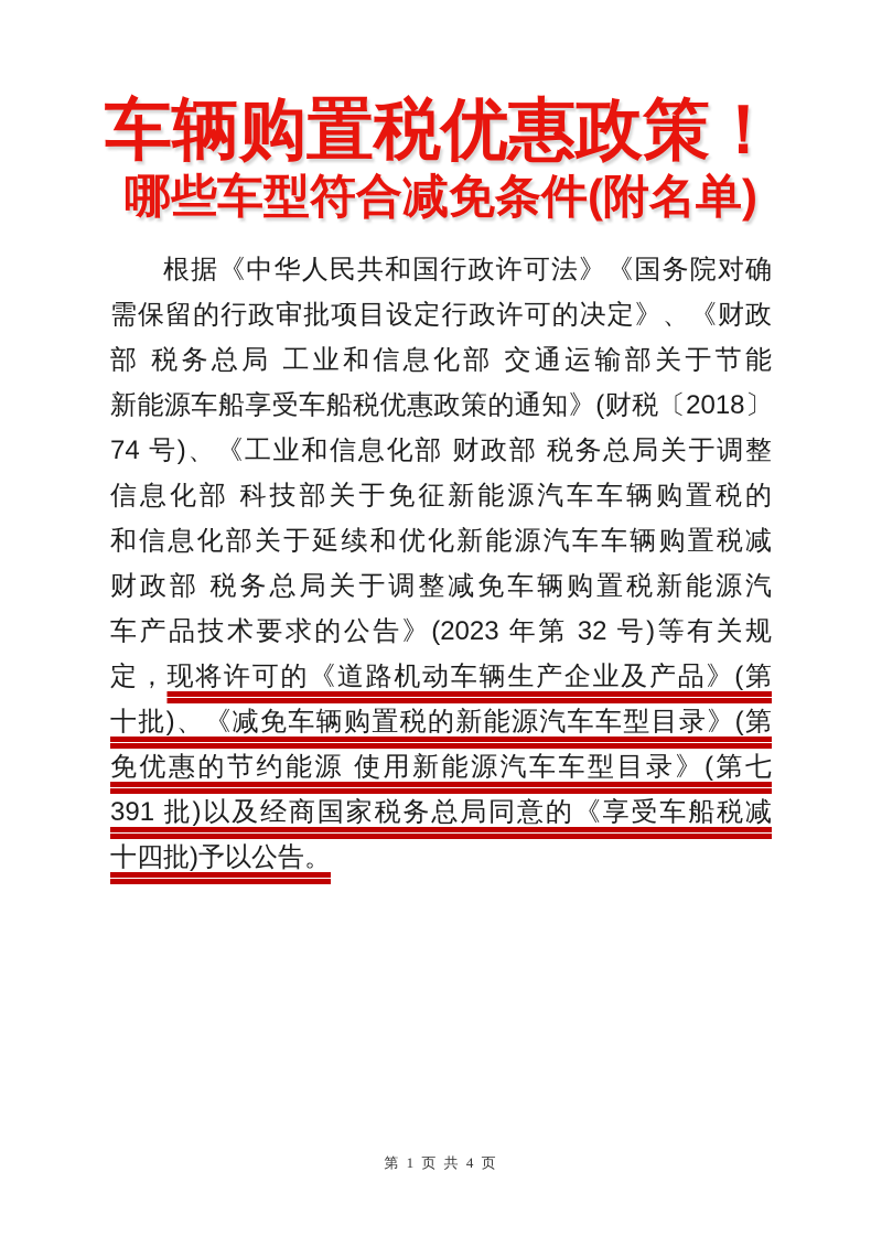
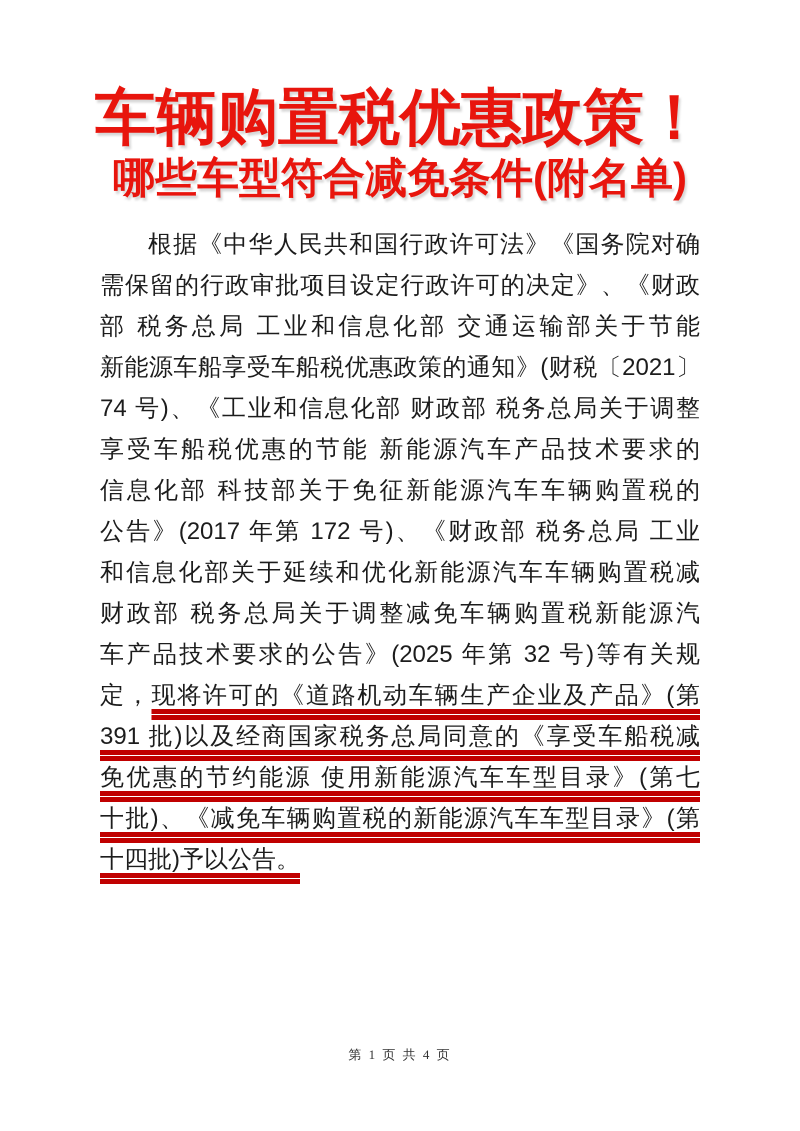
  车辆购置税优惠政策！
  哪些车型符合减免条件(附名单)
  根据《中华人民共和国行政许可法》《国务院对确
  需保留的行政审批项目设定行政许可的决定》、《财政
  部 税务总局 工业和信息化部 交通运输部关于节能
- 新能源车船享受车船税优惠政策的通知》(财税〔2018〕
+ 新能源车船享受车船税优惠政策的通知》(财税〔2021〕
  74 号)、《工业和信息化部 财政部 税务总局关于调整
+ 享受车船税优惠的节能 新能源汽车产品技术要求的
  信息化部 科技部关于免征新能源汽车车辆购置税的
+ 公告》(2017 年第 172 号)、《财政部 税务总局 工业
  和信息化部关于延续和优化新能源汽车车辆购置税减
  财政部 税务总局关于调整减免车辆购置税新能源汽
- 车产品技术要求的公告》(2023 年第 32 号)等有关规
+ 车产品技术要求的公告》(2025 年第 32 号)等有关规
  定，现将许可的《道路机动车辆生产企业及产品》(第
- 十批)、《减免车辆购置税的新能源汽车车型目录》(第
+ 391 批)以及经商国家税务总局同意的《享受车船税减
  免优惠的节约能源 使用新能源汽车车型目录》(第七
- 391 批)以及经商国家税务总局同意的《享受车船税减
+ 十批)、《减免车辆购置税的新能源汽车车型目录》(第
  十四批)予以公告。
  第 1 页 共 4 页
